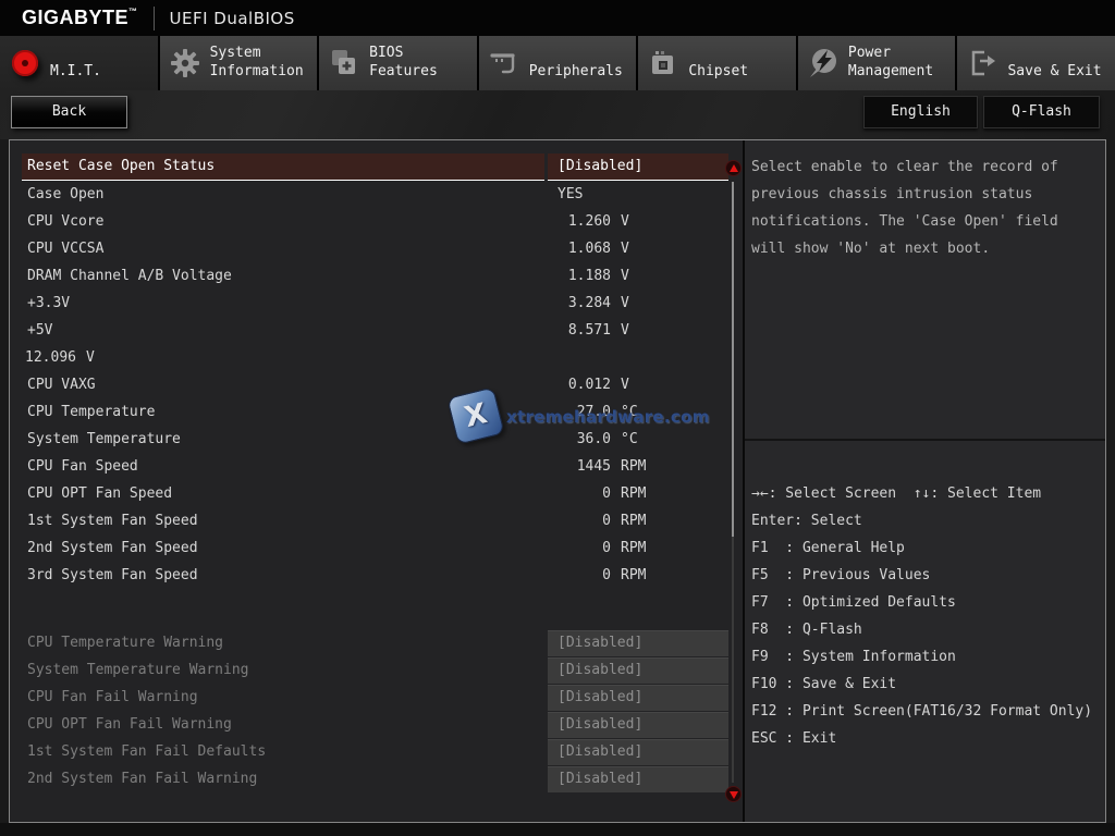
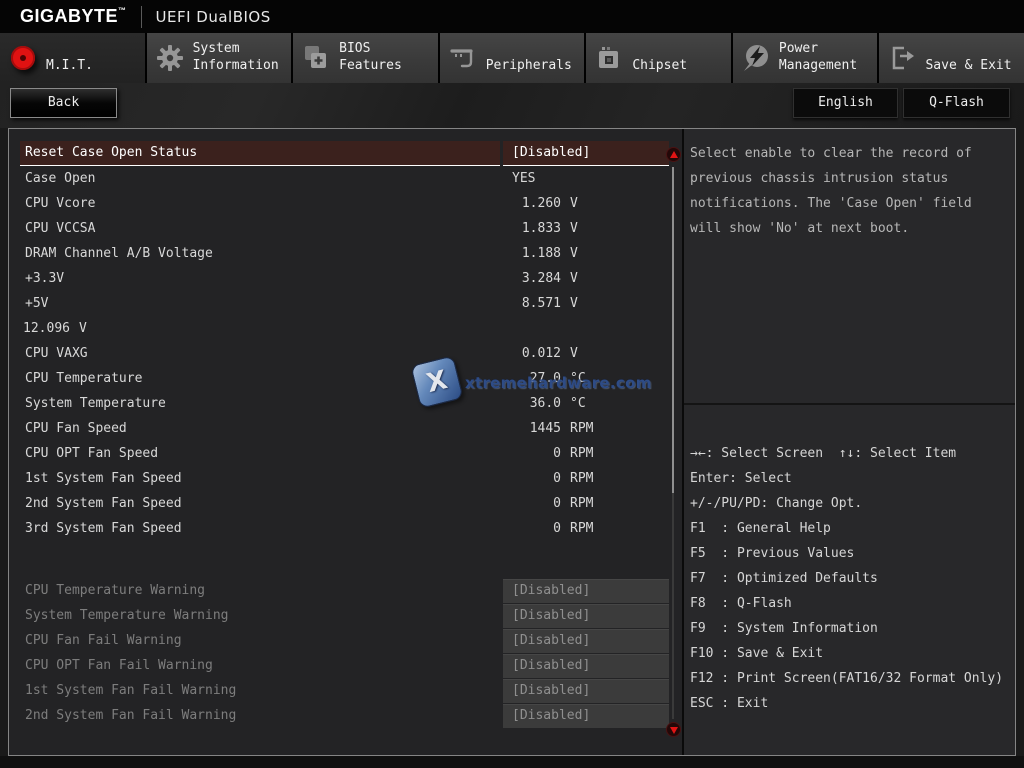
  GIGABYTE™
  UEFI DualBIOS
  M.I.T.
  System
  Information
  BIOS
  Features
  Peripherals
  Chipset
  Power
  Management
  Save & Exit
  Back
  English
  Q-Flash
  Reset Case Open Status
  [Disabled]
  Case Open
  YES
  CPU Vcore
  1.260
  V
  CPU VCCSA
- 1.068
+ 1.833
  V
  DRAM Channel A/B Voltage
  1.188
  V
  +3.3V
  3.284
  V
  +5V
  8.571
  V
  12.096
  V
  CPU VAXG
  0.012
  V
  CPU Temperature
  27.0
  °C
  System Temperature
  36.0
  °C
  CPU Fan Speed
  1445
  RPM
  CPU OPT Fan Speed
  0
  RPM
  1st System Fan Speed
  0
  RPM
  2nd System Fan Speed
  0
  RPM
  3rd System Fan Speed
  0
  RPM
  CPU Temperature Warning
  [Disabled]
  System Temperature Warning
  [Disabled]
  CPU Fan Fail Warning
  [Disabled]
  CPU OPT Fan Fail Warning
  [Disabled]
- 1st System Fan Fail Defaults
+ 1st System Fan Fail Warning
  [Disabled]
  2nd System Fan Fail Warning
  [Disabled]
  xtremehardware.com
  Select enable to clear the record of
  previous chassis intrusion status
  notifications. The 'Case Open' field
  will show 'No' at next boot.
  →←: Select Screen ↑↓: Select Item
  Enter: Select
+ +/-/PU/PD: Change Opt.
  F1 : General Help
  F5 : Previous Values
  F7 : Optimized Defaults
  F8 : Q-Flash
  F9 : System Information
  F10 : Save & Exit
  F12 : Print Screen(FAT16/32 Format Only)
  ESC : Exit
